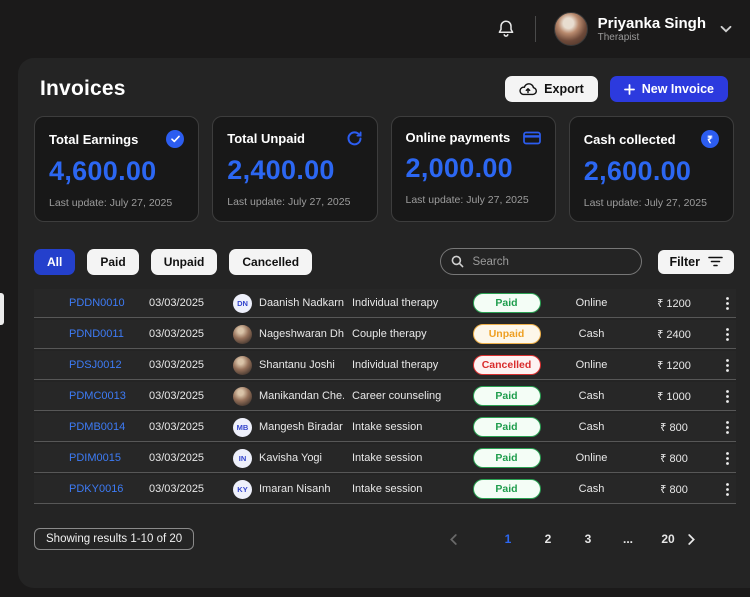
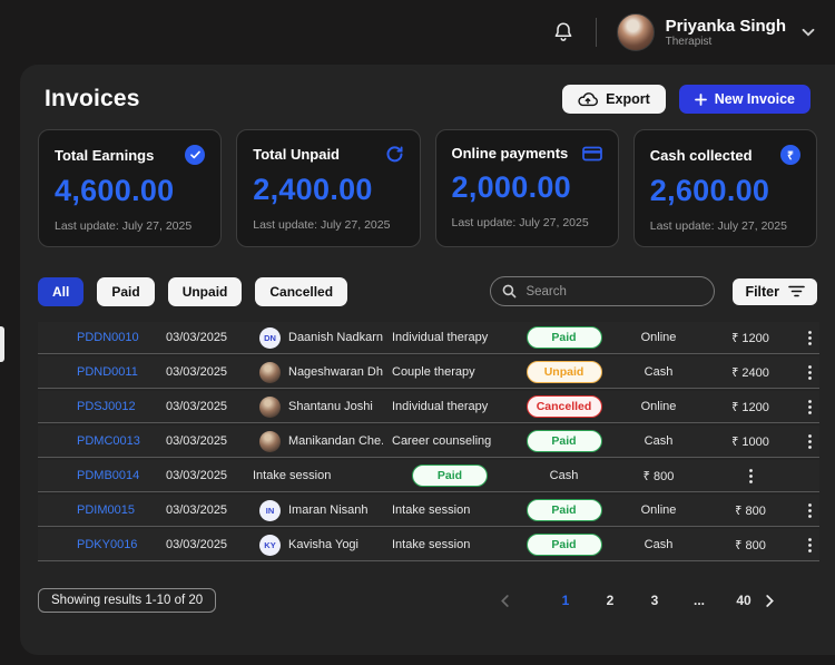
  Priyanka Singh
  Therapist
  Invoices
  Export
  New Invoice
  Total Earnings
  4,600.00
  Last update: July 27, 2025
  Total Unpaid
  2,400.00
  Last update: July 27, 2025
  Online payments
  2,000.00
  Last update: July 27, 2025
  Cash collected
  ₹
  2,600.00
  Last update: July 27, 2025
  All
  Paid
  Unpaid
  Cancelled
  Search
  Filter
  PDDN0010
  03/03/2025
  DN
  Daanish Nadkarn
  Individual therapy
  Paid
  Online
  ₹ 1200
  PDND0011
  03/03/2025
  Nageshwaran Dh
  Couple therapy
  Unpaid
  Cash
  ₹ 2400
  PDSJ0012
  03/03/2025
  Shantanu Joshi
  Individual therapy
  Cancelled
  Online
  ₹ 1200
  PDMC0013
  03/03/2025
  Manikandan Che.
  Career counseling
  Paid
  Cash
  ₹ 1000
  PDMB0014
  03/03/2025
- MB
- Mangesh Biradar
  Intake session
  Paid
  Cash
  ₹ 800
  PDIM0015
  03/03/2025
  IN
- Kavisha Yogi
+ Imaran Nisanh
  Intake session
  Paid
  Online
  ₹ 800
  PDKY0016
  03/03/2025
  KY
- Imaran Nisanh
+ Kavisha Yogi
  Intake session
  Paid
  Cash
  ₹ 800
  Showing results 1-10 of 20
  1
  2
  3
  ...
- 20
+ 40
